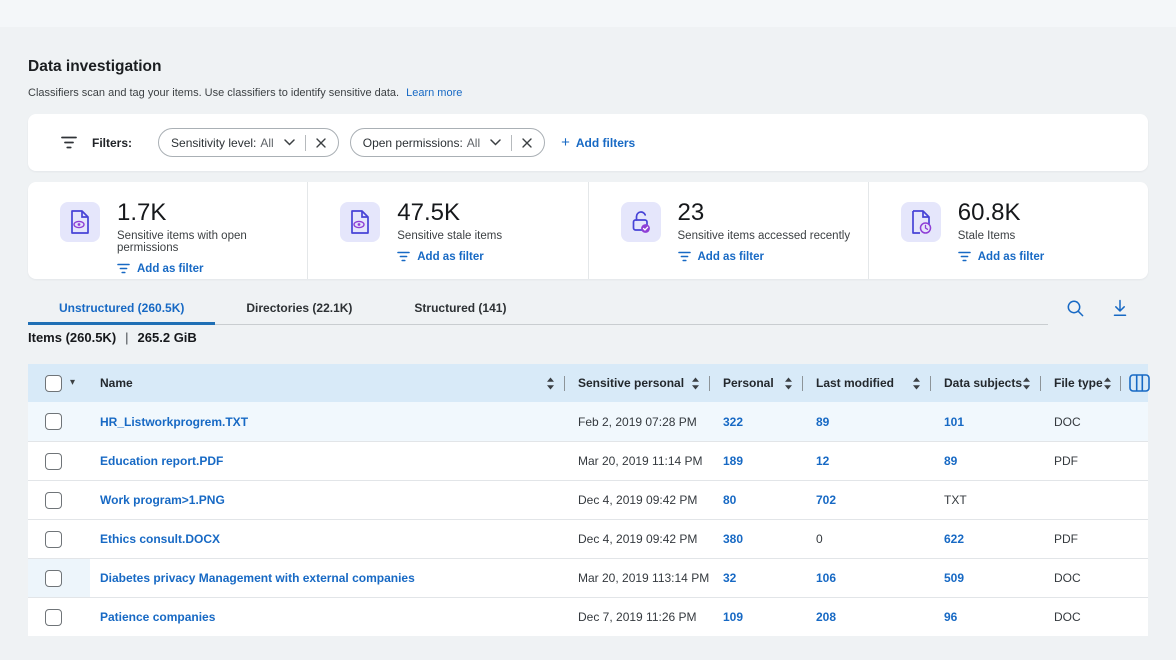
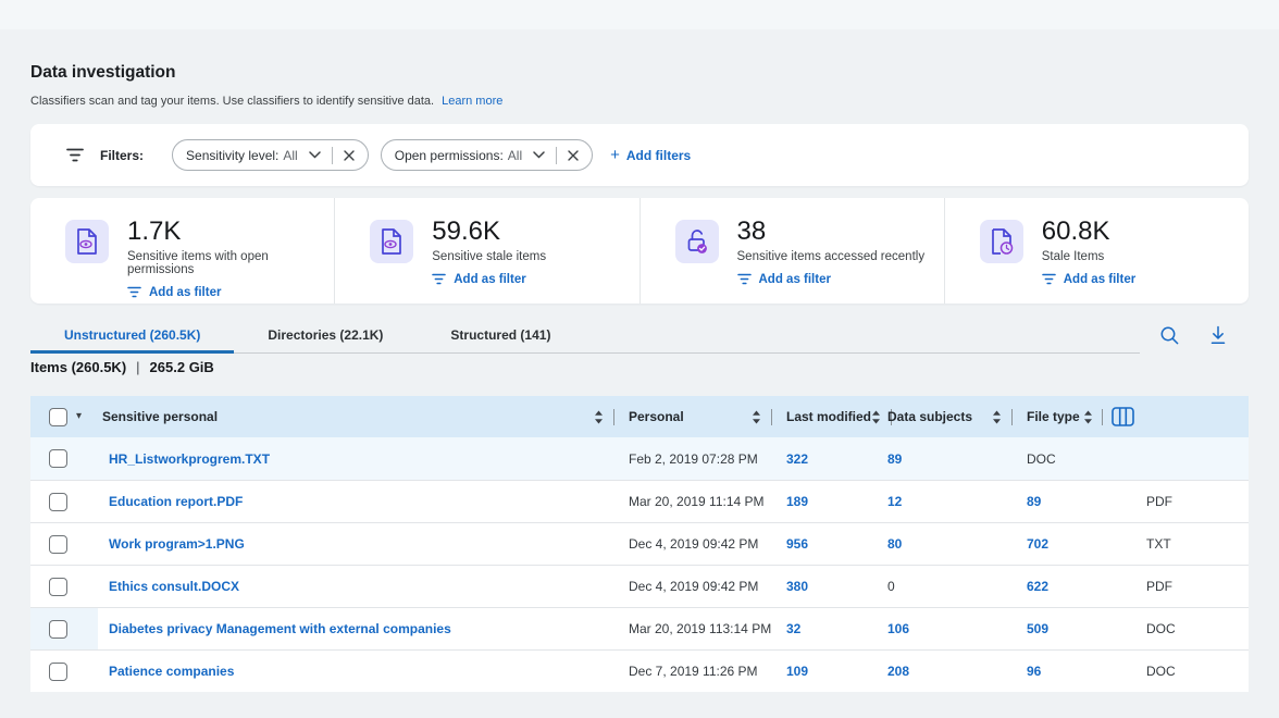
  Data investigation
  Classifiers scan and tag your items. Use classifiers to identify sensitive data. Learn more
  Filters:
  Sensitivity level:
  All
  Open permissions:
  All
  +
  Add filters
  1.7K
  Sensitive items with open permissions
  Add as filter
- 47.5K
+ 59.6K
  Sensitive stale items
  Add as filter
- 23
+ 38
  Sensitive items accessed recently
  Add as filter
  60.8K
  Stale Items
  Add as filter
  Unstructured (260.5K)
  Directories (22.1K)
  Structured (141)
  Items (260.5K) | 265.2 GiB
  ▾
- Name
  Sensitive personal
  Personal
  Last modified
  Data subjects
  File type
  HR_Listworkprogrem.TXT
  Feb 2, 2019 07:28 PM
  322
  89
- 101
  DOC
  Education report.PDF
  Mar 20, 2019 11:14 PM
  189
  12
  89
  PDF
  Work program>1.PNG
  Dec 4, 2019 09:42 PM
+ 956
  80
  702
  TXT
  Ethics consult.DOCX
  Dec 4, 2019 09:42 PM
  380
  0
  622
  PDF
  Diabetes privacy Management with external companies
  Mar 20, 2019 113:14 PM
  32
  106
  509
  DOC
  Patience companies
  Dec 7, 2019 11:26 PM
  109
  208
  96
  DOC
